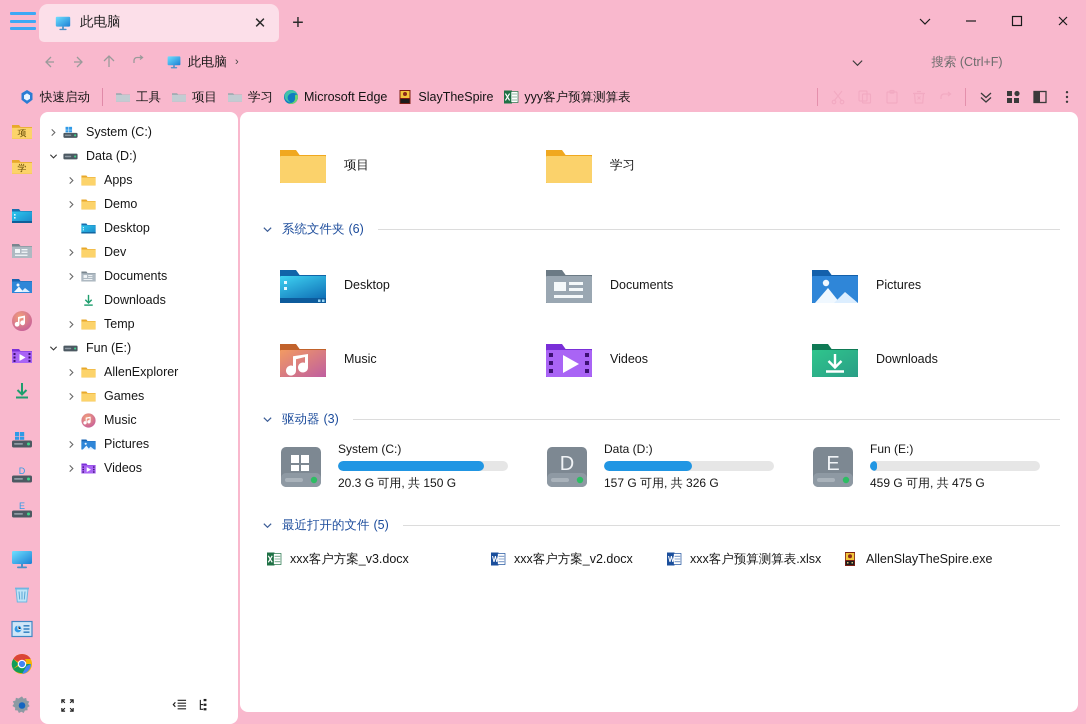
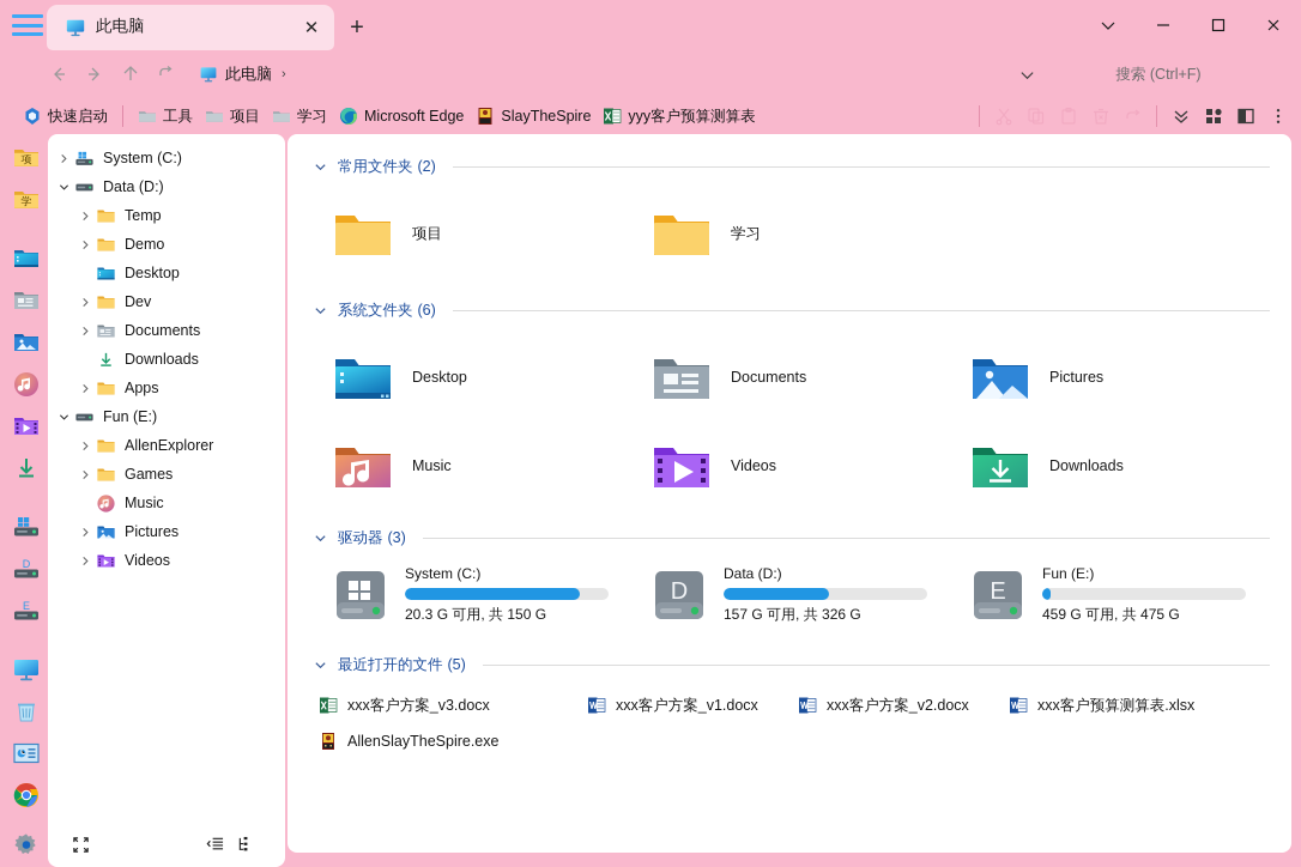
  此电脑
  ✕
  +
  此电脑
  ›
  搜索 (Ctrl+F)
  快速启动
  工具
  项目
  学习
  Microsoft Edge
  SlayTheSpire
  yyy客户预算测算表
  项
  学
  D
  E
  System (C:)
  Data (D:)
- Apps
+ Temp
  Demo
  Desktop
  Dev
  Documents
  Downloads
- Temp
+ Apps
  Fun (E:)
  AllenExplorer
  Games
  Music
  Pictures
  Videos
+ 常用文件夹
+ (2)
  项目
  学习
  系统文件夹
  (6)
  Desktop
  Documents
  Pictures
  Music
  Videos
  Downloads
  驱动器
  (3)
  System (C:)
  20.3 G 可用, 共 150 G
  D
  Data (D:)
  157 G 可用, 共 326 G
  E
  Fun (E:)
  459 G 可用, 共 475 G
  最近打开的文件
  (5)
  xxx客户方案_v3.docx
+ xxx客户方案_v1.docx
  xxx客户方案_v2.docx
  xxx客户预算测算表.xlsx
  AllenSlayTheSpire.exe
